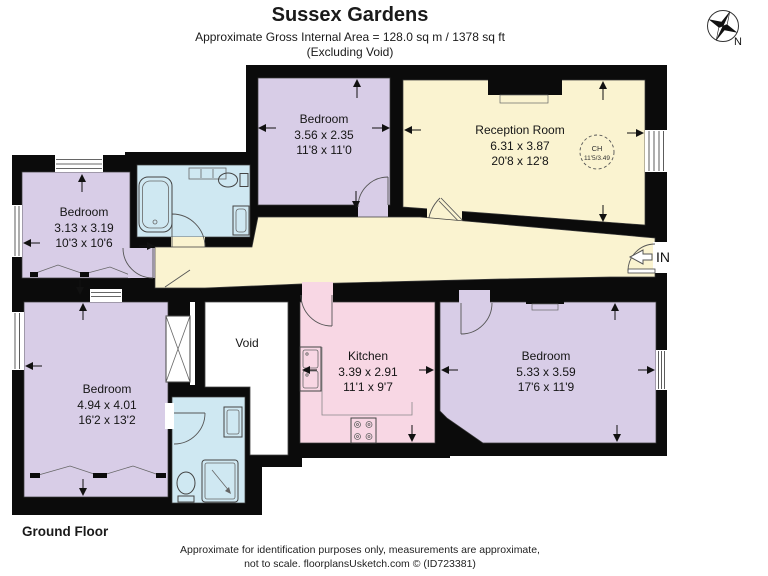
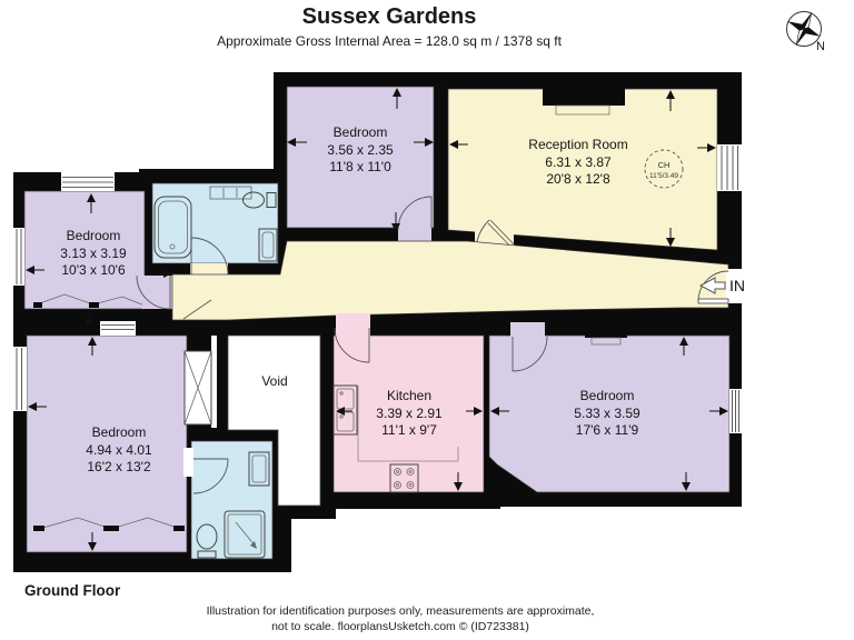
  Sussex Gardens
  Approximate Gross Internal Area = 128.0 sq m / 1378 sq ft
- (Excluding Void)
  Bedroom
  3.56 x 2.35
  11'8 x 11'0
  Reception Room
  6.31 x 3.87
  20'8 x 12'8
  CH
  Bedroom
  3.13 x 3.19
  10'3 x 10'6
  Bedroom
  4.94 x 4.01
  16'2 x 13'2
  Void
  Kitchen
  3.39 x 2.91
  11'1 x 9'7
  Bedroom
  5.33 x 3.59
  17'6 x 11'9
  IN
  N
  Ground Floor
- Approximate for identification purposes only, measurements are approximate,
+ Illustration for identification purposes only, measurements are approximate,
  not to scale. floorplansUsketch.com © (ID723381)
